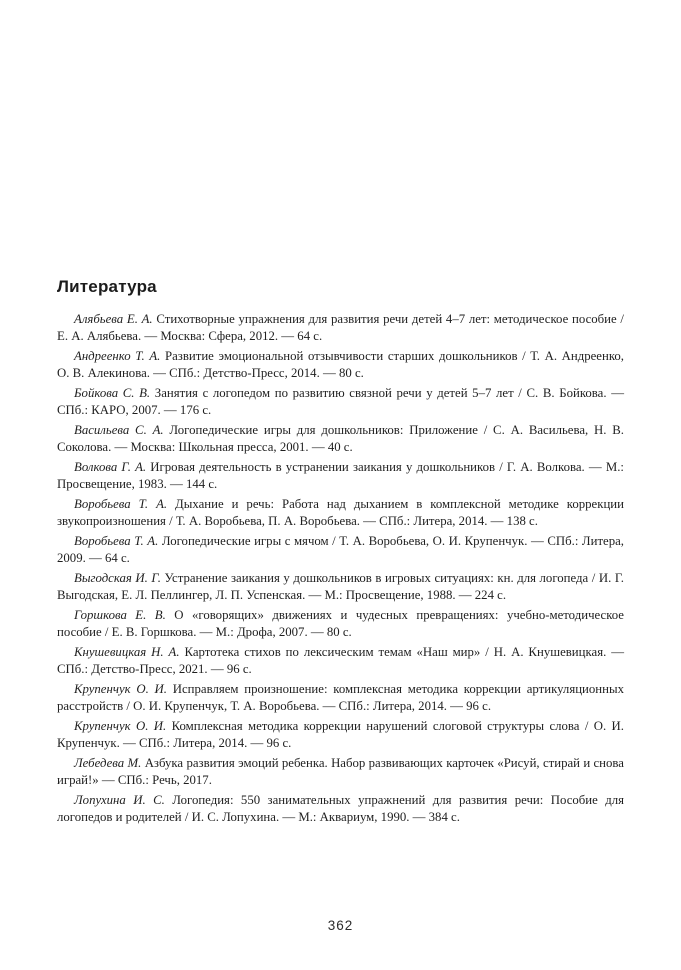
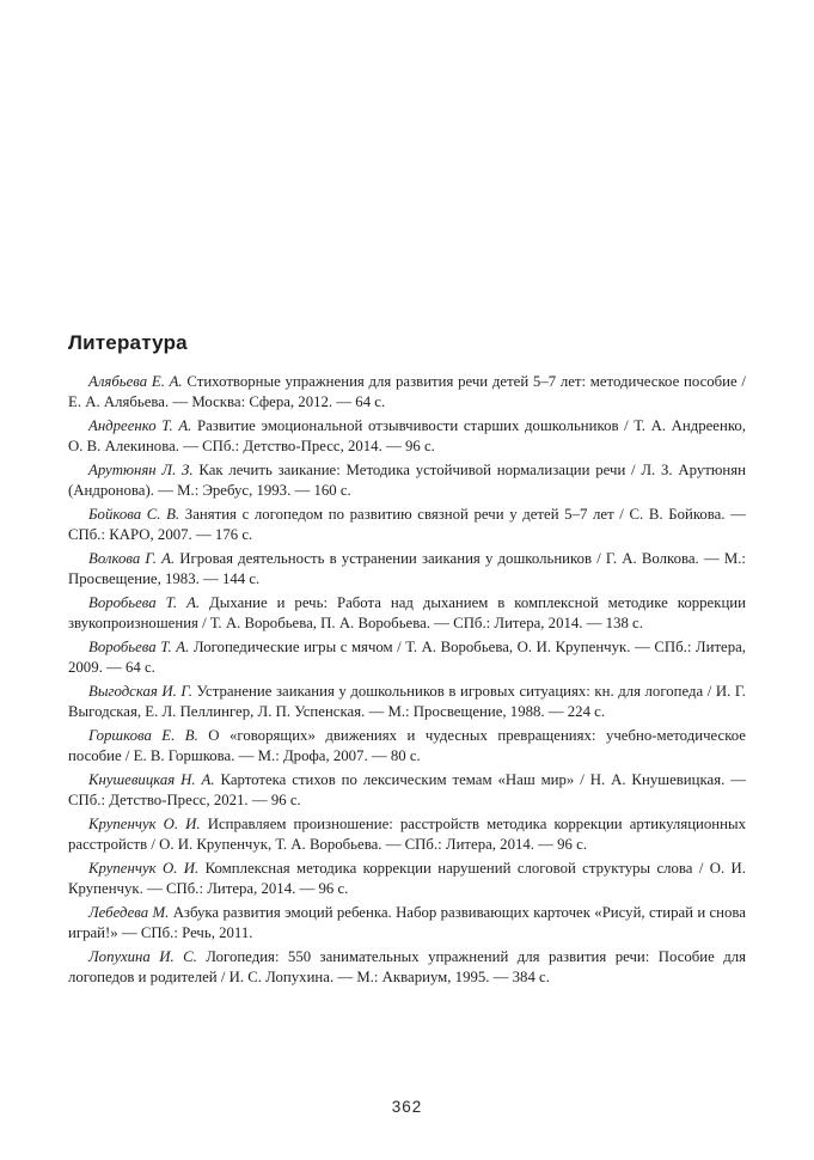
  Литература
- Алябьева Е. А. Стихотворные упражнения для развития речи детей 4–7 лет: методическое пособие / Е. А. Алябьева. — Москва: Сфера, 2012. — 64 с.
+ Алябьева Е. А. Стихотворные упражнения для развития речи детей 5–7 лет: методическое пособие / Е. А. Алябьева. — Москва: Сфера, 2012. — 64 с.
- Андреенко Т. А. Развитие эмоциональной отзывчивости старших дошкольников / Т. А. Андреенко, О. В. Алекинова. — СПб.: Детство-Пресс, 2014. — 80 с.
+ Андреенко Т. А. Развитие эмоциональной отзывчивости старших дошкольников / Т. А. Андреенко, О. В. Алекинова. — СПб.: Детство-Пресс, 2014. — 96 с.
+ Арутюнян Л. З. Как лечить заикание: Методика устойчивой нормализации речи / Л. З. Арутюнян (Андронова). — М.: Эребус, 1993. — 160 с.
  Бойкова С. В. Занятия с логопедом по развитию связной речи у детей 5–7 лет / С. В. Бойкова. — СПб.: КАРО, 2007. — 176 с.
- Васильева С. А. Логопедические игры для дошкольников: Приложение / С. А. Васильева, Н. В. Соколова. — Москва: Школьная пресса, 2001. — 40 с.
  Волкова Г. А. Игровая деятельность в устранении заикания у дошкольников / Г. А. Волкова. — М.: Просвещение, 1983. — 144 с.
  Воробьева Т. А. Дыхание и речь: Работа над дыханием в комплексной методике коррекции звукопроизношения / Т. А. Воробьева, П. А. Воробьева. — СПб.: Литера, 2014. — 138 с.
  Воробьева Т. А. Логопедические игры с мячом / Т. А. Воробьева, О. И. Крупенчук. — СПб.: Литера, 2009. — 64 с.
  Выгодская И. Г. Устранение заикания у дошкольников в игровых ситуациях: кн. для логопеда / И. Г. Выгодская, Е. Л. Пеллингер, Л. П. Успенская. — М.: Просвещение, 1988. — 224 с.
  Горшкова Е. В. О «говорящих» движениях и чудесных превращениях: учебно-методическое пособие / Е. В. Горшкова. — М.: Дрофа, 2007. — 80 с.
  Кнушевицкая Н. А. Картотека стихов по лексическим темам «Наш мир» / Н. А. Кнушевицкая. — СПб.: Детство-Пресс, 2021. — 96 с.
- Крупенчук О. И. Исправляем произношение: комплексная методика коррекции артикуляционных расстройств / О. И. Крупенчук, Т. А. Воробьева. — СПб.: Литера, 2014. — 96 с.
+ Крупенчук О. И. Исправляем произношение: расстройств методика коррекции артикуляционных расстройств / О. И. Крупенчук, Т. А. Воробьева. — СПб.: Литера, 2014. — 96 с.
  Крупенчук О. И. Комплексная методика коррекции нарушений слоговой структуры слова / О. И. Крупенчук. — СПб.: Литера, 2014. — 96 с.
- Лебедева М. Азбука развития эмоций ребенка. Набор развивающих карточек «Рисуй, стирай и снова играй!» — СПб.: Речь, 2017.
+ Лебедева М. Азбука развития эмоций ребенка. Набор развивающих карточек «Рисуй, стирай и снова играй!» — СПб.: Речь, 2011.
- Лопухина И. С. Логопедия: 550 занимательных упражнений для развития речи: Пособие для логопедов и родителей / И. С. Лопухина. — М.: Аквариум, 1990. — 384 с.
+ Лопухина И. С. Логопедия: 550 занимательных упражнений для развития речи: Пособие для логопедов и родителей / И. С. Лопухина. — М.: Аквариум, 1995. — 384 с.
  362
